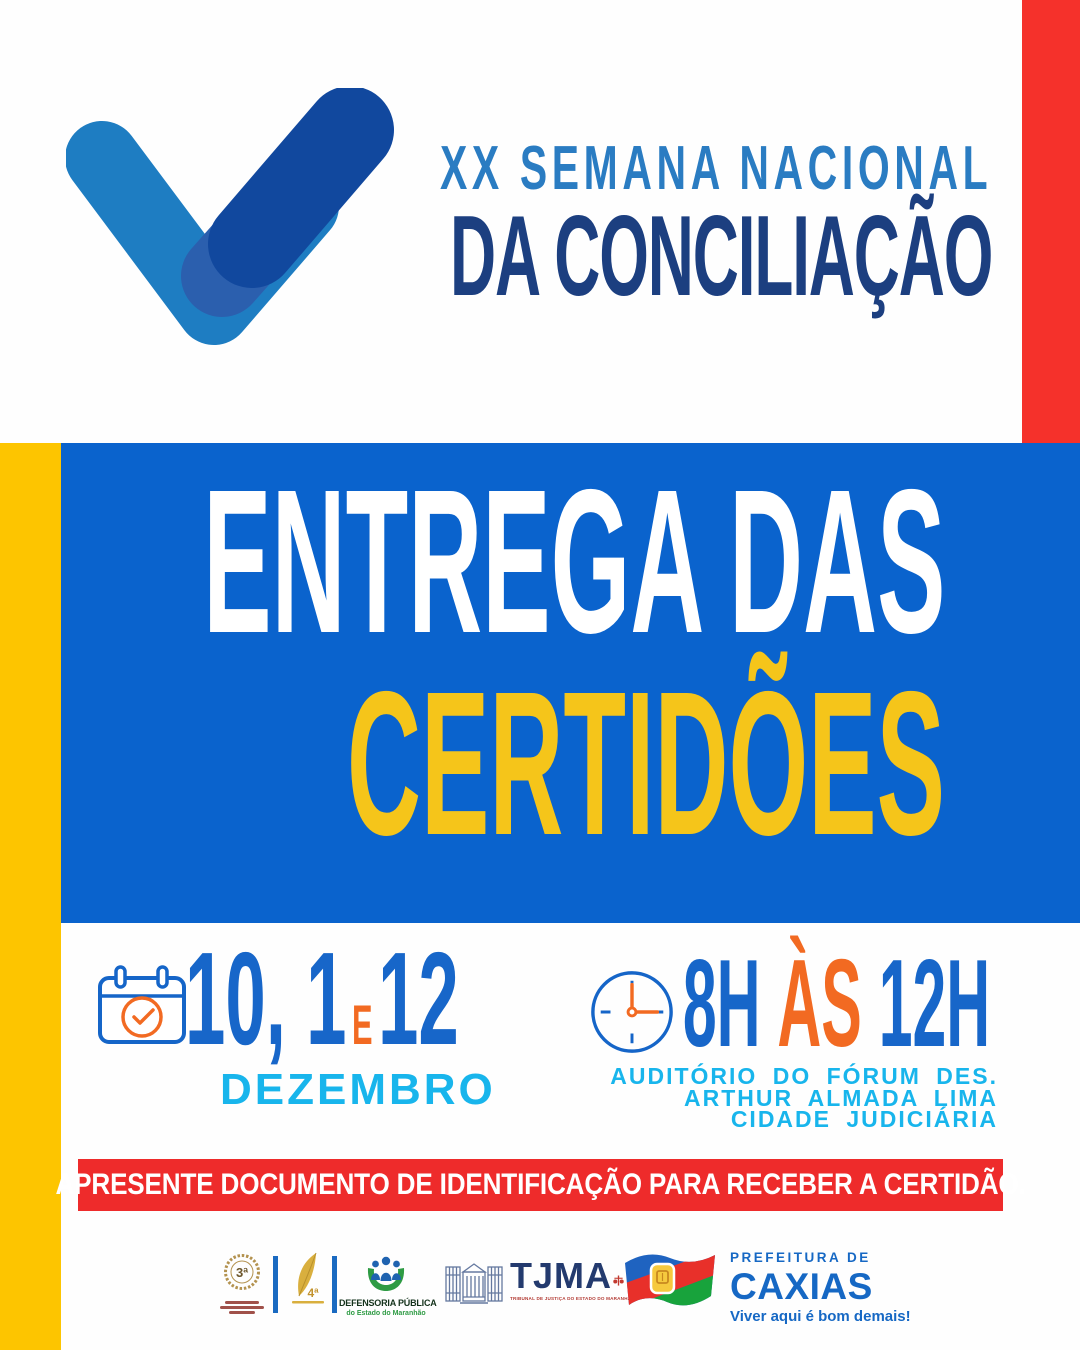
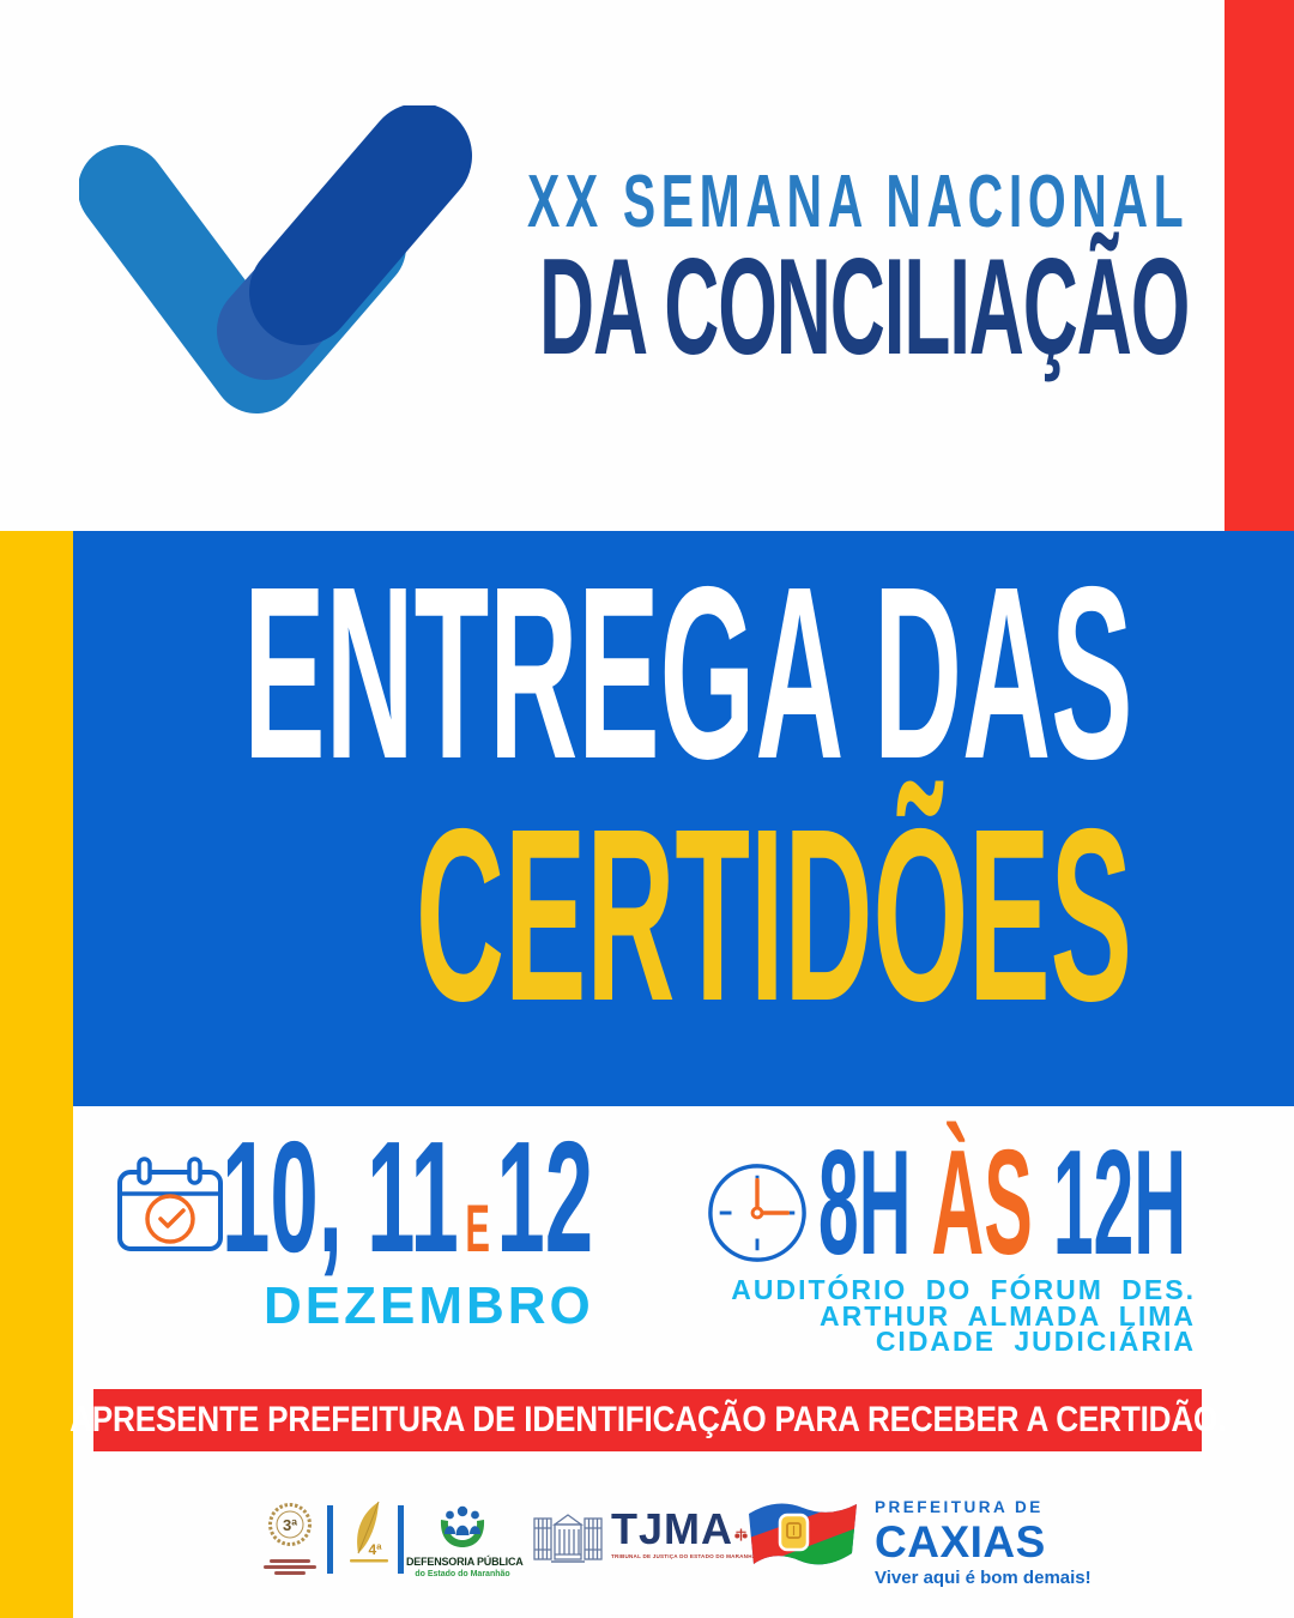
  XX SEMANA NACIONAL
  DA CONCILIAÇÃO
  ENTREGA DAS
  CERTIDÕES
- 10, 1E12
+ 10, 11E12
  DEZEMBRO
  8H ÀS 12H
  AUDITÓRIO DO FÓRUM DES.
  ARTHUR ALMADA LIMA
  CIDADE JUDICIÁRIA
- APRESENTE DOCUMENTO DE IDENTIFICAÇÃO PARA RECEBER A CERTIDÃO.
+ APRESENTE PREFEITURA DE IDENTIFICAÇÃO PARA RECEBER A CERTIDÃO.
  3ª
  4ª
  DEFENSORIA PÚBLICA
  TJMA
  PREFEITURA DE
  CAXIAS
  Viver aqui é bom demais!
